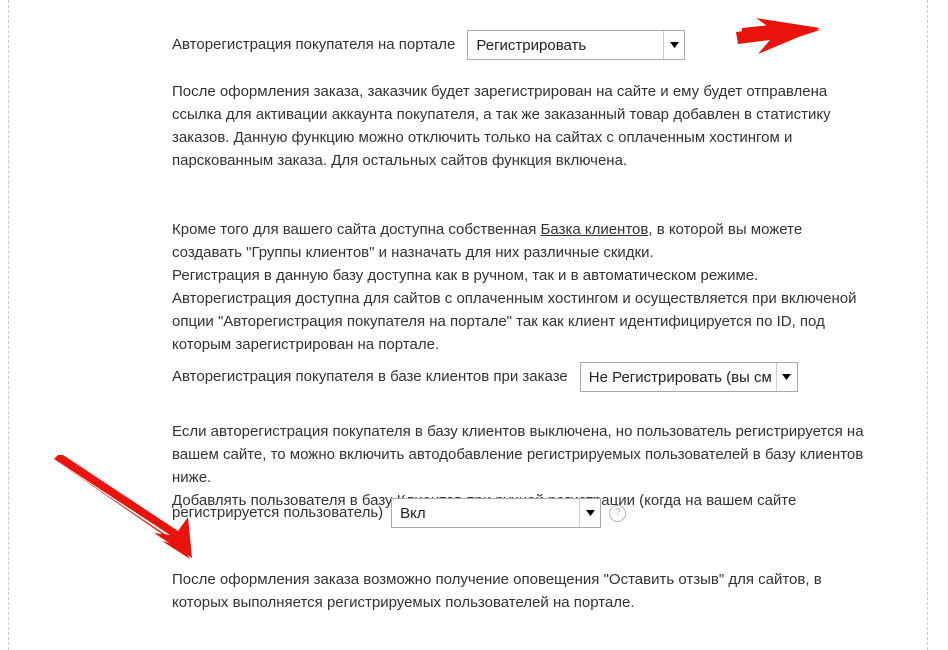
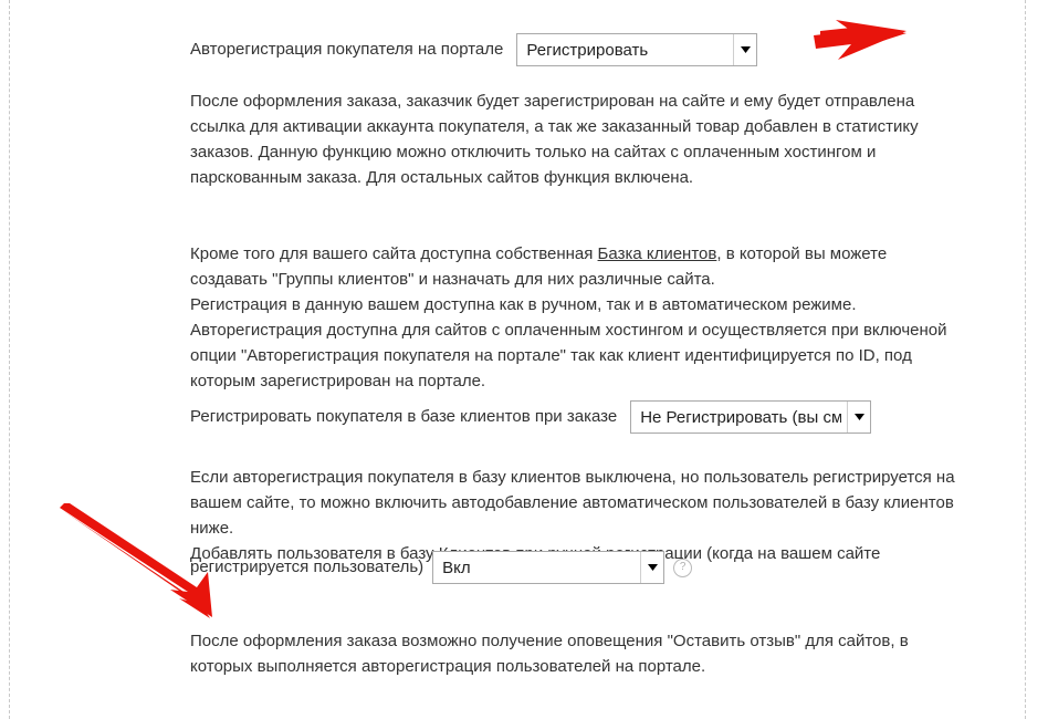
  Авторегистрация покупателя на портале
  Регистрировать
  После оформления заказа, заказчик будет зарегистрирован на сайте и ему будет отправлена ссылка для активации аккаунта покупателя, а так же заказанный товар добавлен в статистику заказов. Данную функцию можно отключить только на сайтах с оплаченным хостингом и парскованным заказа. Для остальных сайтов функция включена.
- Кроме того для вашего сайта доступна собственная Базка клиентов, в которой вы можете создавать "Группы клиентов" и назначать для них различные скидки.
+ Кроме того для вашего сайта доступна собственная Базка клиентов, в которой вы можете создавать "Группы клиентов" и назначать для них различные сайта.
- Регистрация в данную базу доступна как в ручном, так и в автоматическом режиме. Авторегистрация доступна для сайтов с оплаченным хостингом и осуществляется при включеной опции "Авторегистрация покупателя на портале" так как клиент идентифицируется по ID, под которым зарегистрирован на портале.
+ Регистрация в данную вашем доступна как в ручном, так и в автоматическом режиме. Авторегистрация доступна для сайтов с оплаченным хостингом и осуществляется при включеной опции "Авторегистрация покупателя на портале" так как клиент идентифицируется по ID, под которым зарегистрирован на портале.
- Авторегистрация покупателя в базе клиентов при заказе
+ Регистрировать покупателя в базе клиентов при заказе
  Не Регистрировать (вы см
- Если авторегистрация покупателя в базу клиентов выключена, но пользователь регистрируется на вашем сайте, то можно включить автодобавление регистрируемых пользователей в базу клиентов ниже.
+ Если авторегистрация покупателя в базу клиентов выключена, но пользователь регистрируется на вашем сайте, то можно включить автодобавление автоматическом пользователей в базу клиентов ниже.
  регистрируется пользователь)
  Вкл
  ?
- После оформления заказа возможно получение оповещения "Оставить отзыв" для сайтов, в которых выполняется регистрируемых пользователей на портале.
+ После оформления заказа возможно получение оповещения "Оставить отзыв" для сайтов, в которых выполняется авторегистрация пользователей на портале.
